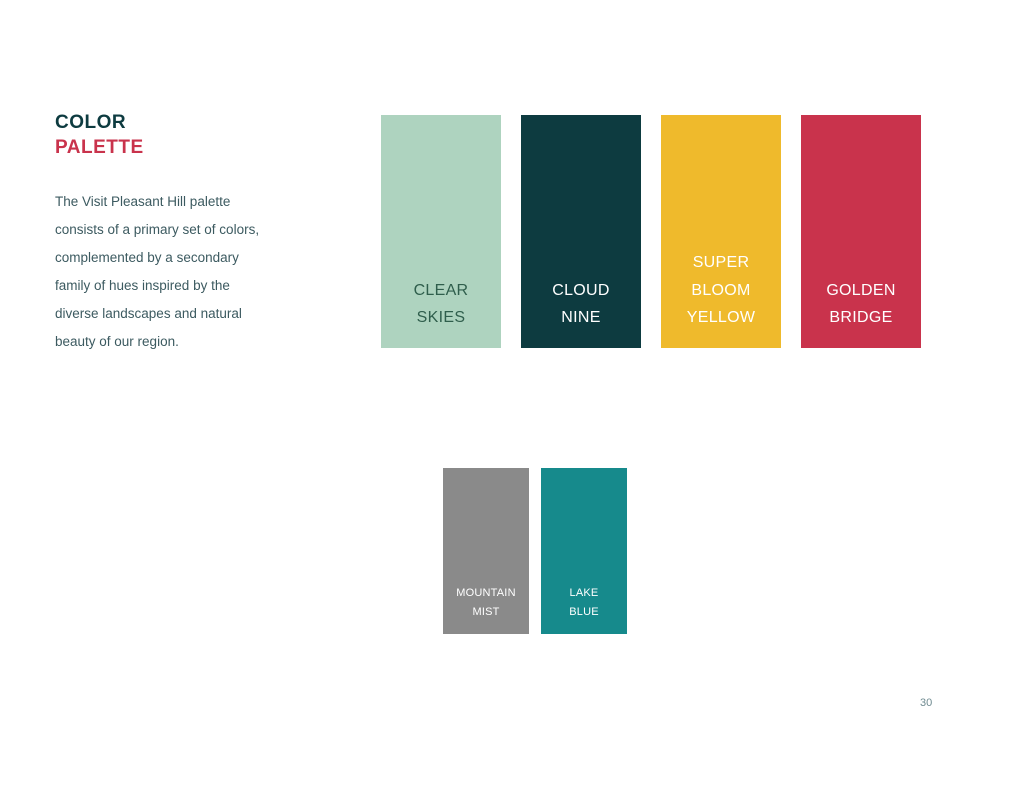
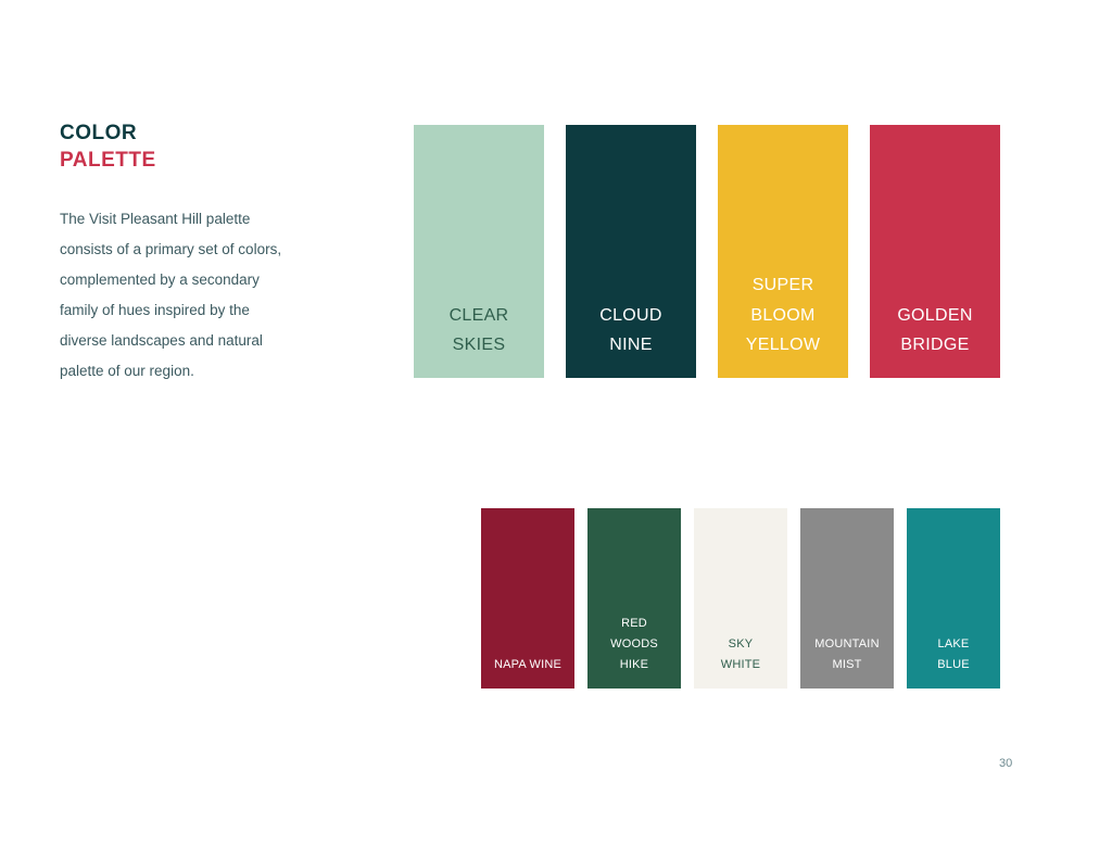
  COLOR
  PALETTE
- The Visit Pleasant Hill palette consists of a primary set of colors, complemented by a secondary family of hues inspired by the diverse landscapes and natural beauty of our region.
+ The Visit Pleasant Hill palette consists of a primary set of colors, complemented by a secondary family of hues inspired by the diverse landscapes and natural palette of our region.
  CLEAR
  SKIES
  CLOUD
  NINE
  SUPER
  BLOOM
  YELLOW
  GOLDEN
  BRIDGE
+ NAPA WINE
+ RED
+ WOODS
+ HIKE
+ SKY
+ WHITE
  MOUNTAIN
  MIST
  LAKE
  BLUE
  30
